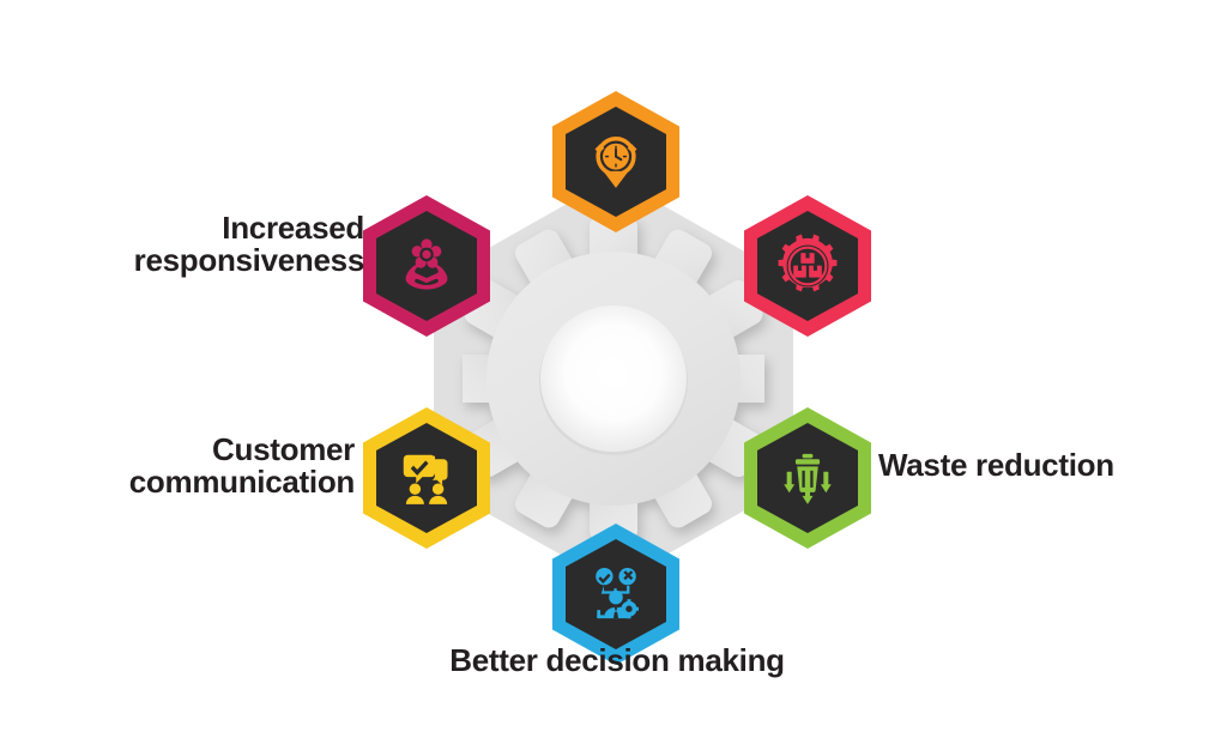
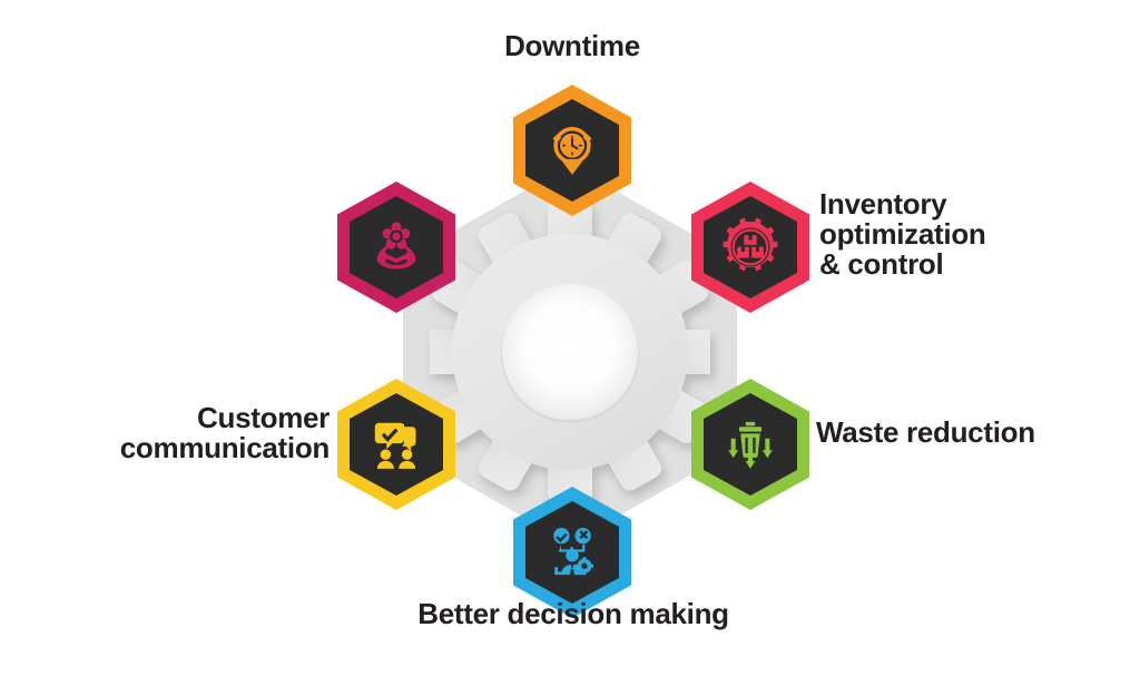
+ Downtime
+ Inventory
+ optimization
+ & control
  Waste reduction
  Better decision making
  Customer
  communication
- Increased
- responsiveness
